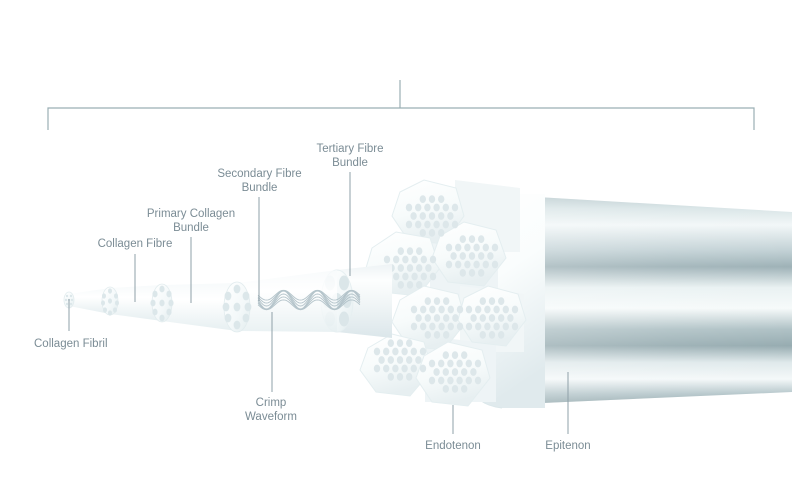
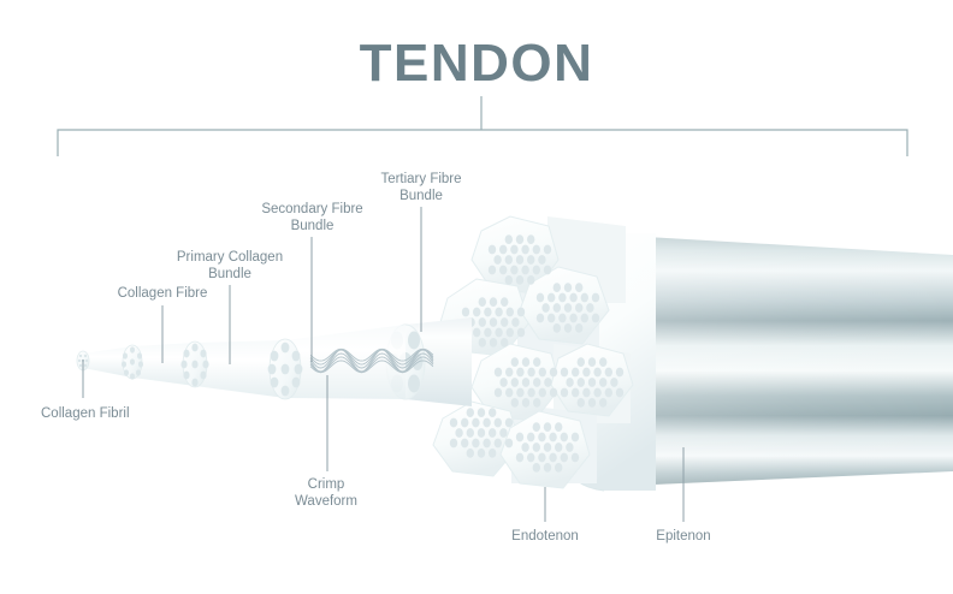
+ TENDON
  Collagen Fibril
  Collagen Fibre
  Primary Collagen
  Bundle
  Secondary Fibre
  Bundle
  Tertiary Fibre
  Bundle
  Crimp
  Waveform
  Endotenon
  Epitenon
